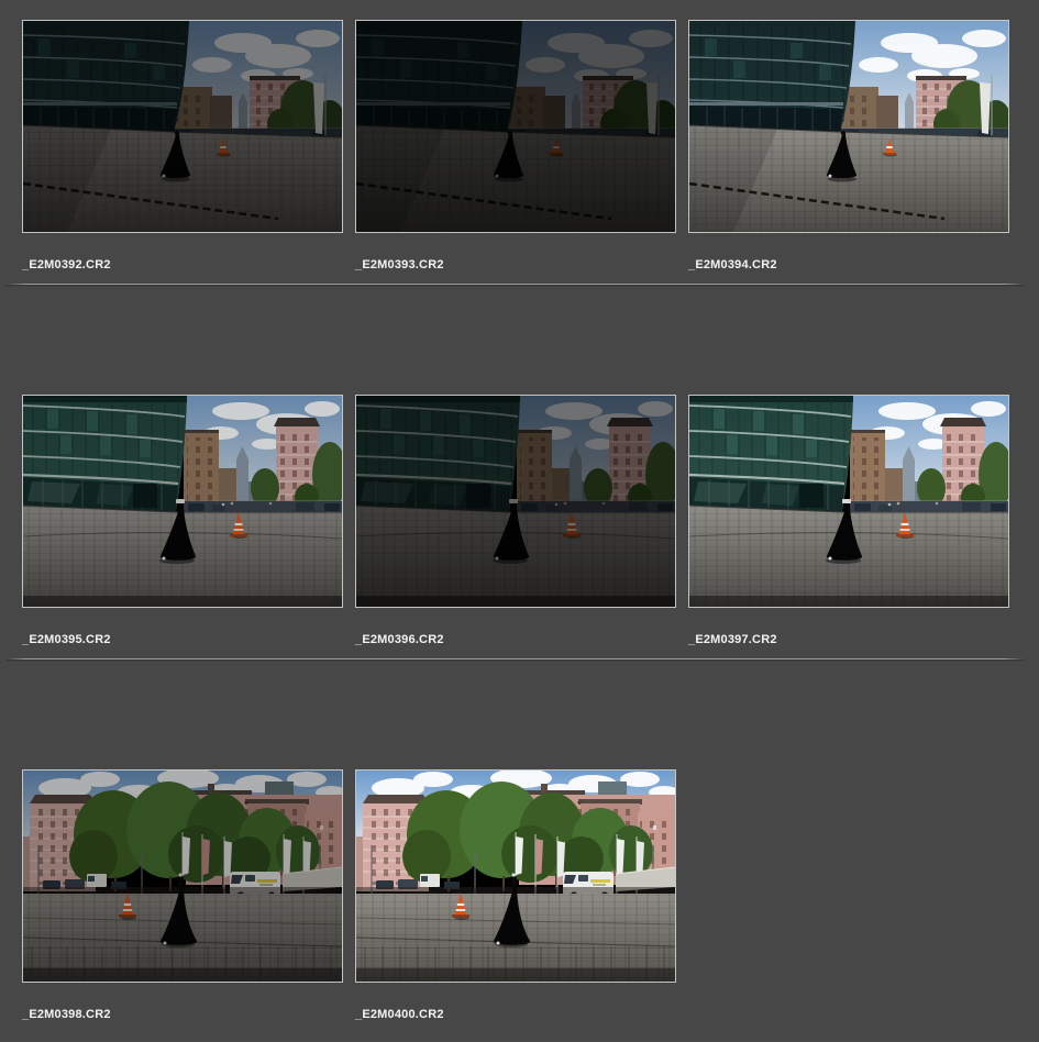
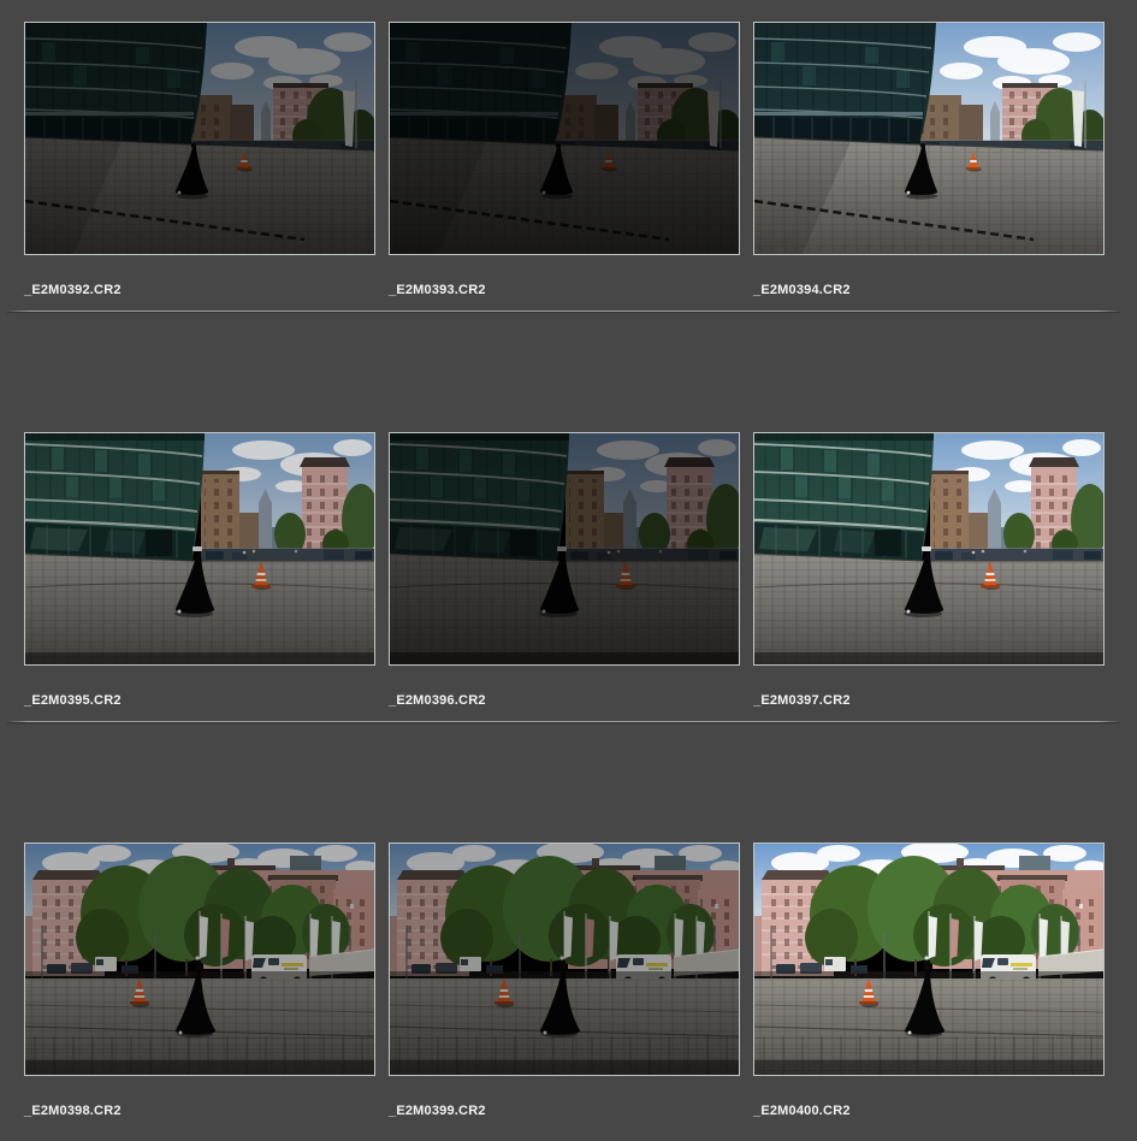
  _E2M0392.CR2
  _E2M0393.CR2
  _E2M0394.CR2
  _E2M0395.CR2
  _E2M0396.CR2
  _E2M0397.CR2
  _E2M0398.CR2
+ _E2M0399.CR2
  _E2M0400.CR2
